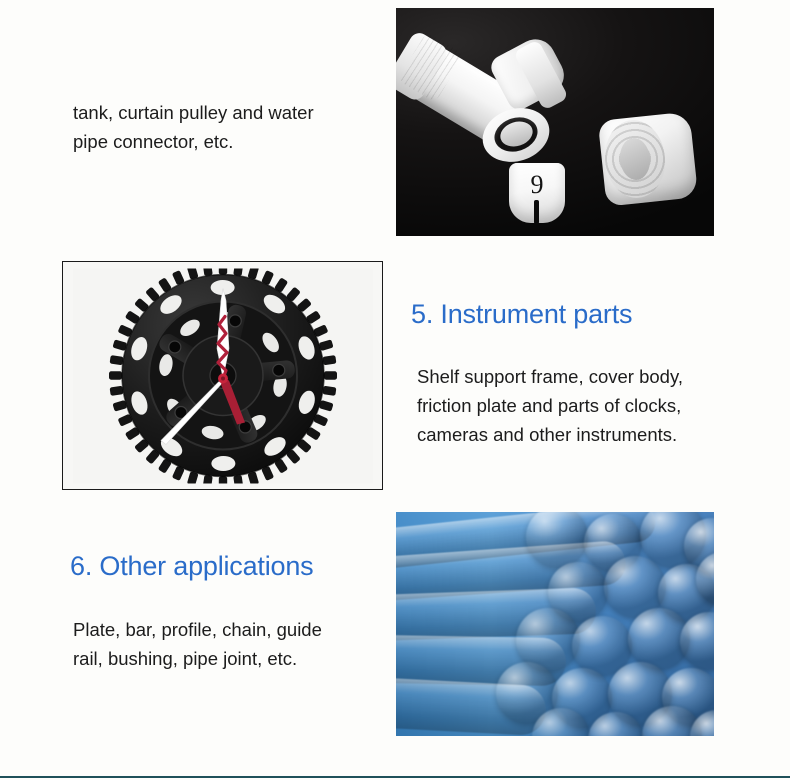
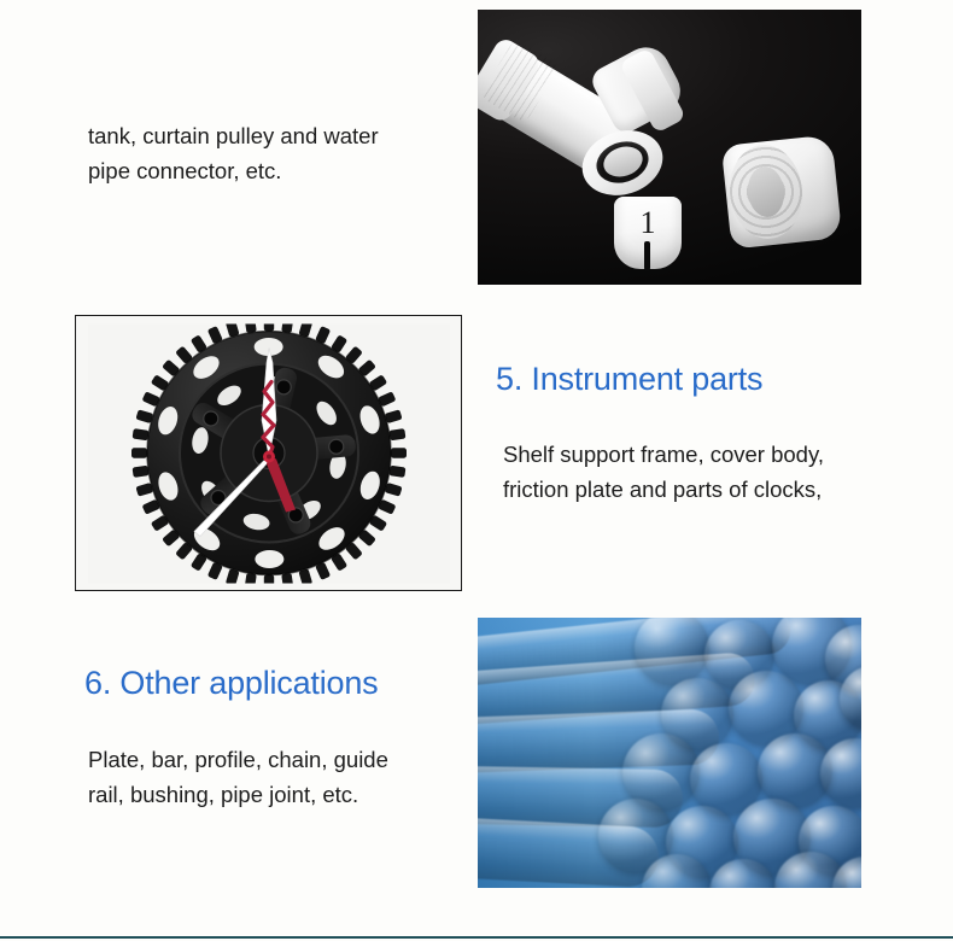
  tank, curtain pulley and water
  pipe connector, etc.
- 9
+ 1
  5. Instrument parts
  Shelf support frame, cover body,
  friction plate and parts of clocks,
- cameras and other instruments.
  6. Other applications
  Plate, bar, profile, chain, guide
  rail, bushing, pipe joint, etc.
